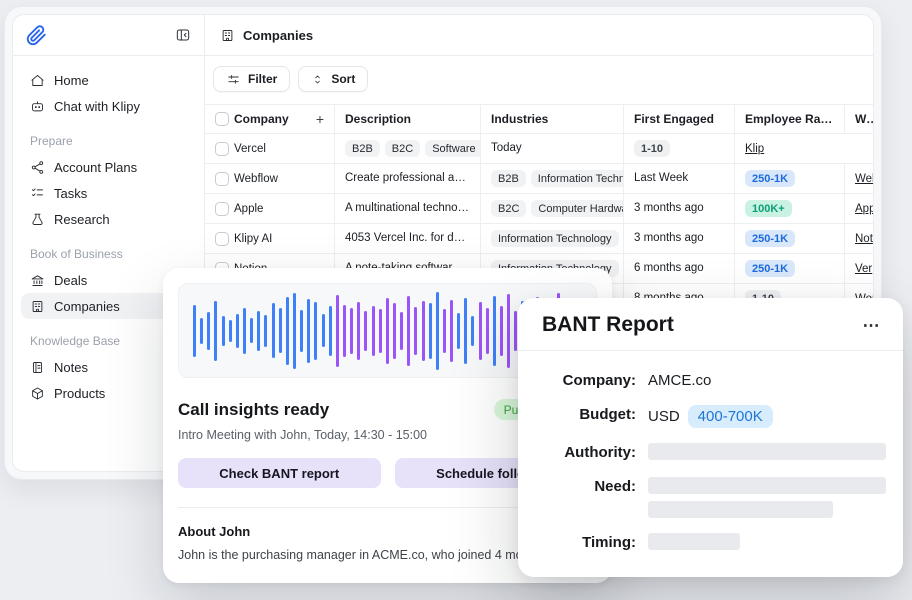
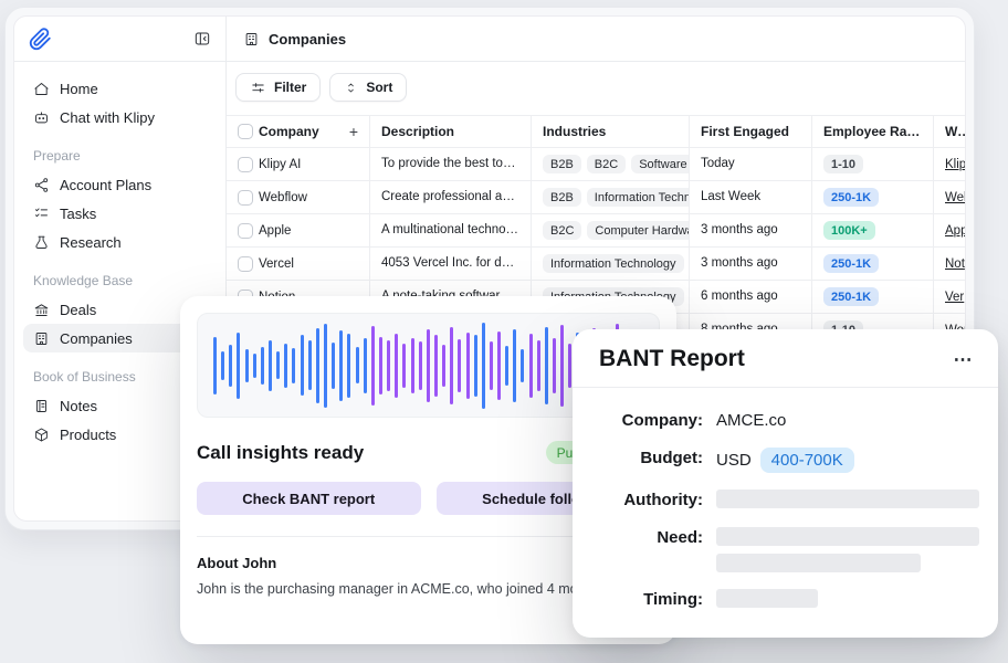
  Home
  Chat with Klipy
  Prepare
  Account Plans
  Tasks
  Research
- Book of Business
+ Knowledge Base
  Deals
  Companies
- Knowledge Base
+ Book of Business
  Notes
  Products
  Companies
  Filter
  Sort
  Company
  +
  Description
  Industries
  First Engaged
  Employee Range
- Vercel
+ Klipy AI
+ To provide the best tools...
  B2B
  B2C
  Software
  Today
  1-10
  Klip
  Webflow
  Create professional and...
  B2B
  Information Techn
  Last Week
  250-1K
  Apple
  A multinational technolo...
  B2C
  Computer Hardw
  3 months ago
  100K+
  App
- Klipy AI
+ Vercel
  4053 Vercel Inc. for dev...
  Information Technology
  3 months ago
  250-1K
  Not
  6 months ago
  250-1K
  Ver
  Call insights ready
- Intro Meeting with John, Today, 14:30 - 15:00
  Check BANT report
  Schedule foll
  About John
  John is the purchasing manager in ACME.co, who joined 4 m
  BANT Report
  ⋯
  Company:
  AMCE.co
  Budget:
  USD
  400-700K
  Authority:
  Need:
  Timing:
